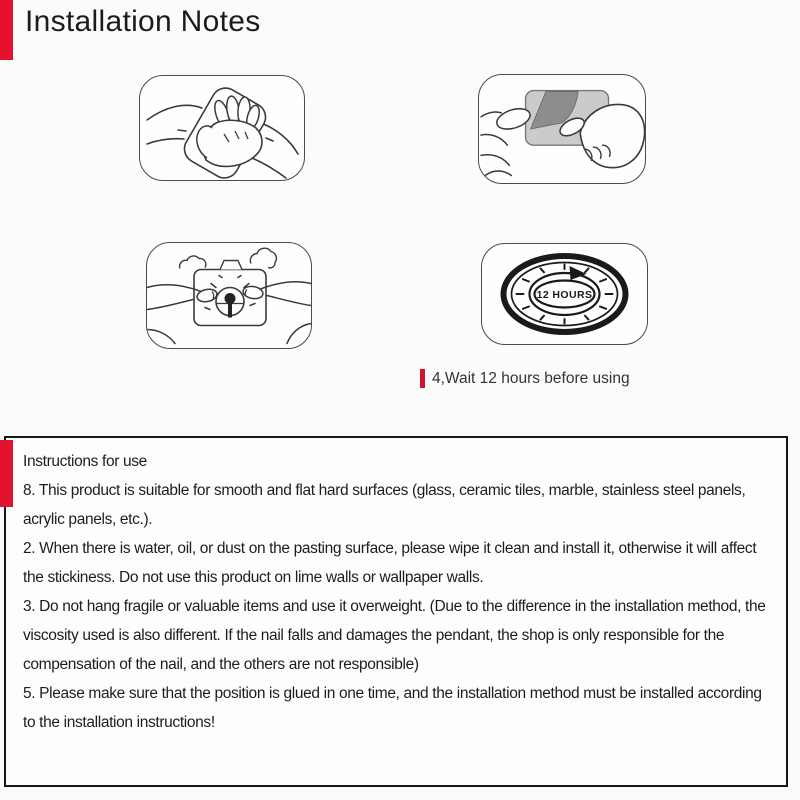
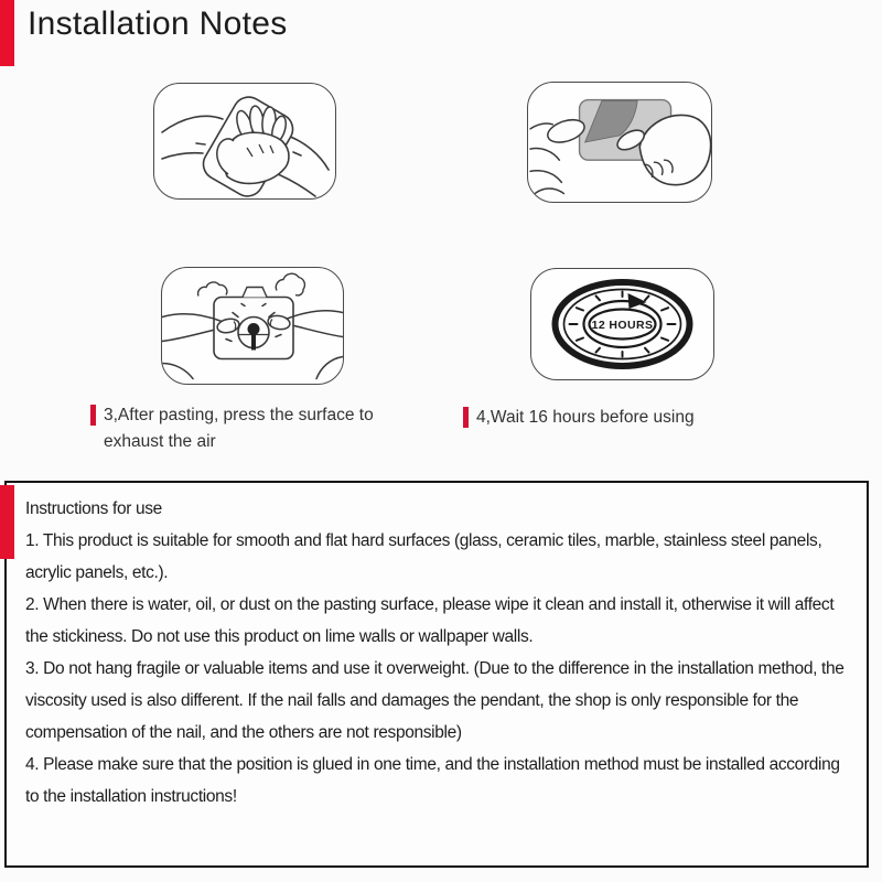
  Installation Notes
  12 HOURS
+ 3,After pasting, press the surface to exhaust the air
- 4,Wait 12 hours before using
+ 4,Wait 16 hours before using
  Instructions for use
- 8. This product is suitable for smooth and flat hard surfaces (glass, ceramic tiles, marble, stainless steel panels, acrylic panels, etc.).
+ 1. This product is suitable for smooth and flat hard surfaces (glass, ceramic tiles, marble, stainless steel panels, acrylic panels, etc.).
  2. When there is water, oil, or dust on the pasting surface, please wipe it clean and install it, otherwise it will affect the stickiness. Do not use this product on lime walls or wallpaper walls.
  3. Do not hang fragile or valuable items and use it overweight. (Due to the difference in the installation method, the viscosity used is also different. If the nail falls and damages the pendant, the shop is only responsible for the compensation of the nail, and the others are not responsible)
- 5. Please make sure that the position is glued in one time, and the installation method must be installed according to the installation instructions!
+ 4. Please make sure that the position is glued in one time, and the installation method must be installed according to the installation instructions!
